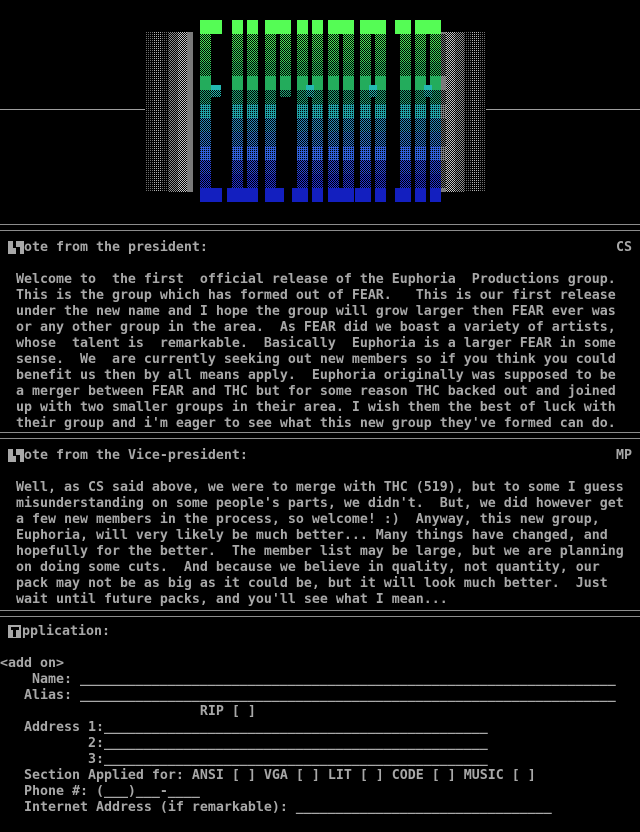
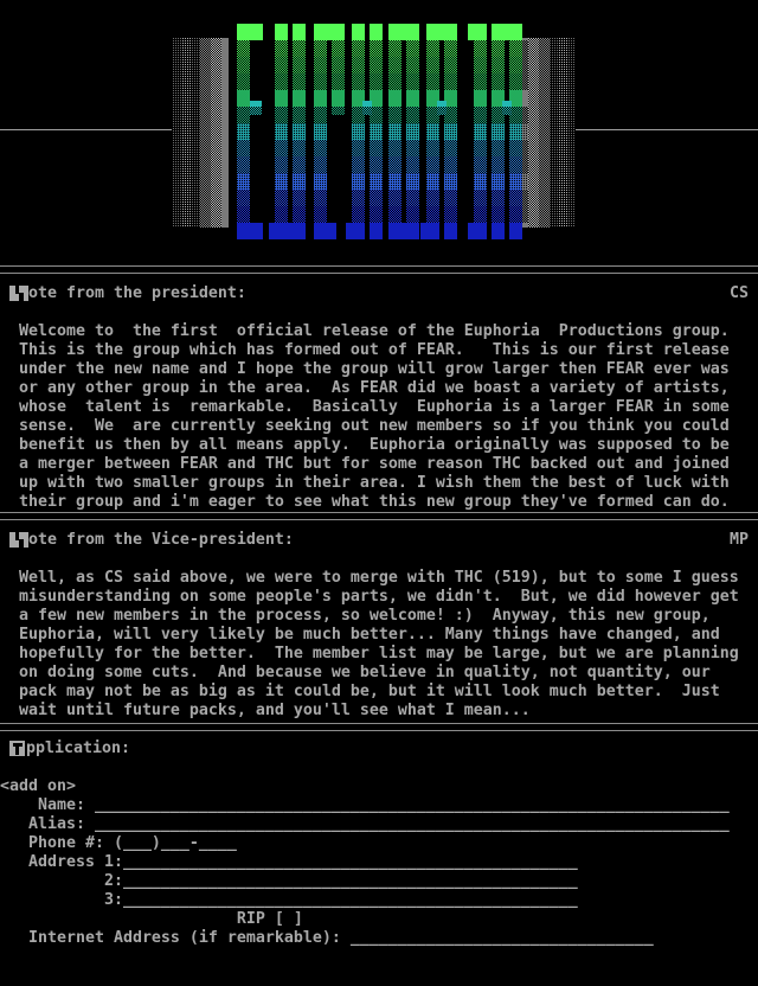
  ote from the president:
  CS
  Welcome to the first official release of the Euphoria Productions group.
  This is the group which has formed out of FEAR. This is our first release
  under the new name and I hope the group will grow larger then FEAR ever was
  or any other group in the area. As FEAR did we boast a variety of artists,
  whose talent is remarkable. Basically Euphoria is a larger FEAR in some
  sense. We are currently seeking out new members so if you think you could
  benefit us then by all means apply. Euphoria originally was supposed to be
  a merger between FEAR and THC but for some reason THC backed out and joined
  up with two smaller groups in their area. I wish them the best of luck with
  their group and i'm eager to see what this new group they've formed can do.
  ote from the Vice-president:
  MP
  Well, as CS said above, we were to merge with THC (519), but to some I guess
  misunderstanding on some people's parts, we didn't. But, we did however get
  a few new members in the process, so welcome! :) Anyway, this new group,
  Euphoria, will very likely be much better... Many things have changed, and
  hopefully for the better. The member list may be large, but we are planning
  on doing some cuts. And because we believe in quality, not quantity, our
  pack may not be as big as it could be, but it will look much better. Just
  wait until future packs, and you'll see what I mean...
  pplication:
  <add on>
  Name: ___________________________________________________________________
  Alias: ___________________________________________________________________
- RIP [ ]
+ Phone #: (___)___-____
  Address 1:________________________________________________
  2:________________________________________________
  3:________________________________________________
- Section Applied for: ANSI [ ] VGA [ ] LIT [ ] CODE [ ] MUSIC [ ]
- Phone #: (___)___-____
+ RIP [ ]
  Internet Address (if remarkable): ________________________________
